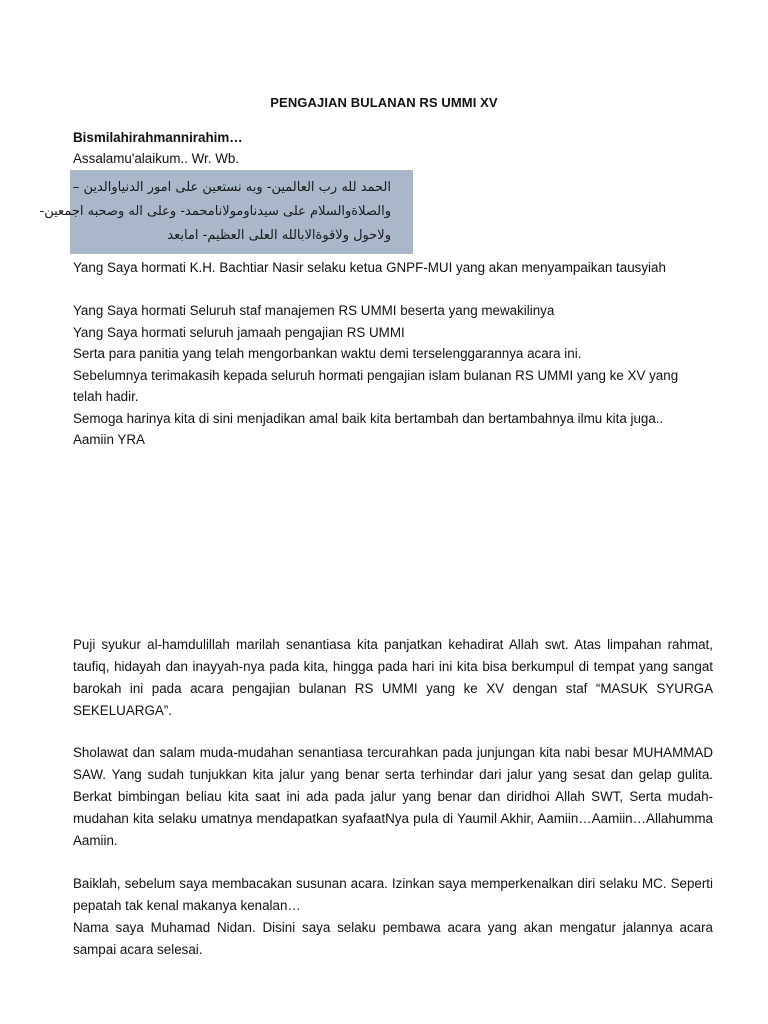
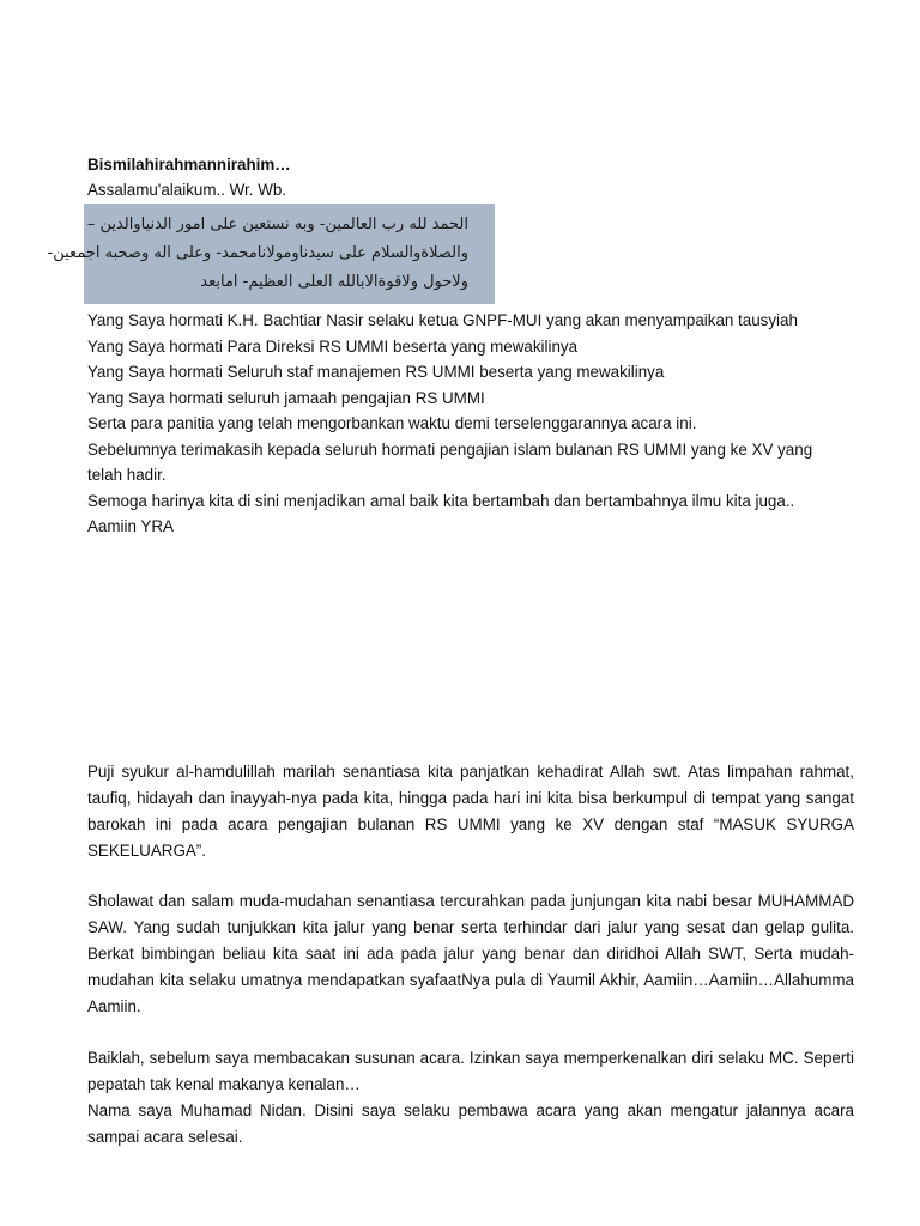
- PENGAJIAN BULANAN RS UMMI XV
  Bismilahirahmannirahim…
  Assalamu'alaikum.. Wr. Wb.
  الحمد لله رب العالمين- وبه نستعين على امور الدنياوالدين –
  والصلاةوالسلام على سيدناومولانامحمد- وعلى اله وصحبه اجمعين-
  ولاحول ولاقوةالابالله العلى العظيم- امابعد
  Yang Saya hormati K.H. Bachtiar Nasir selaku ketua GNPF-MUI yang akan menyampaikan tausyiah
+ Yang Saya hormati Para Direksi RS UMMI beserta yang mewakilinya
  Yang Saya hormati Seluruh staf manajemen RS UMMI beserta yang mewakilinya
  Yang Saya hormati seluruh jamaah pengajian RS UMMI
  Serta para panitia yang telah mengorbankan waktu demi terselenggarannya acara ini.
  Sebelumnya terimakasih kepada seluruh hormati pengajian islam bulanan RS UMMI yang ke XV yang
  telah hadir.
  Semoga harinya kita di sini menjadikan amal baik kita bertambah dan bertambahnya ilmu kita juga..
  Aamiin YRA
  Puji syukur al-hamdulillah marilah senantiasa kita panjatkan kehadirat Allah swt. Atas limpahan rahmat, taufiq, hidayah dan inayyah-nya pada kita, hingga pada hari ini kita bisa berkumpul di tempat yang sangat barokah ini pada acara pengajian bulanan RS UMMI yang ke XV dengan staf “MASUK SYURGA SEKELUARGA”.
  Sholawat dan salam muda-mudahan senantiasa tercurahkan pada junjungan kita nabi besar MUHAMMAD SAW. Yang sudah tunjukkan kita jalur yang benar serta terhindar dari jalur yang sesat dan gelap gulita. Berkat bimbingan beliau kita saat ini ada pada jalur yang benar dan diridhoi Allah SWT, Serta mudah-mudahan kita selaku umatnya mendapatkan syafaatNya pula di Yaumil Akhir, Aamiin…Aamiin…Allahumma Aamiin.
  Baiklah, sebelum saya membacakan susunan acara. Izinkan saya memperkenalkan diri selaku MC. Seperti pepatah tak kenal makanya kenalan…
  Nama saya Muhamad Nidan. Disini saya selaku pembawa acara yang akan mengatur jalannya acara sampai acara selesai.
